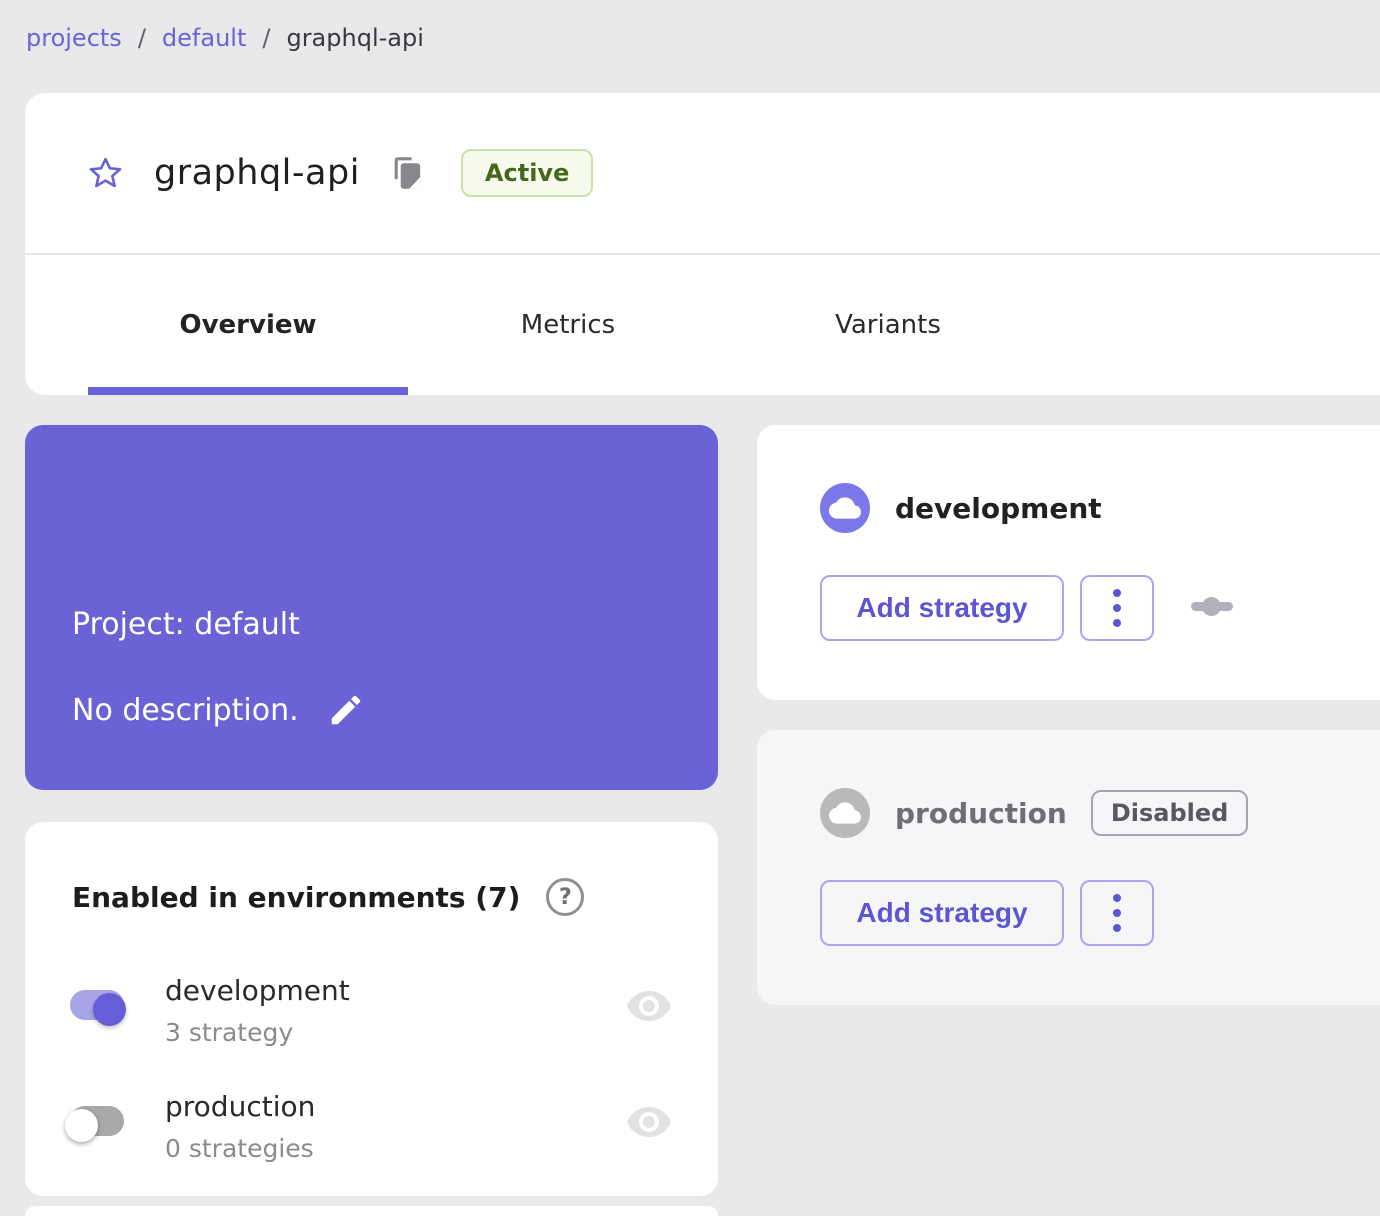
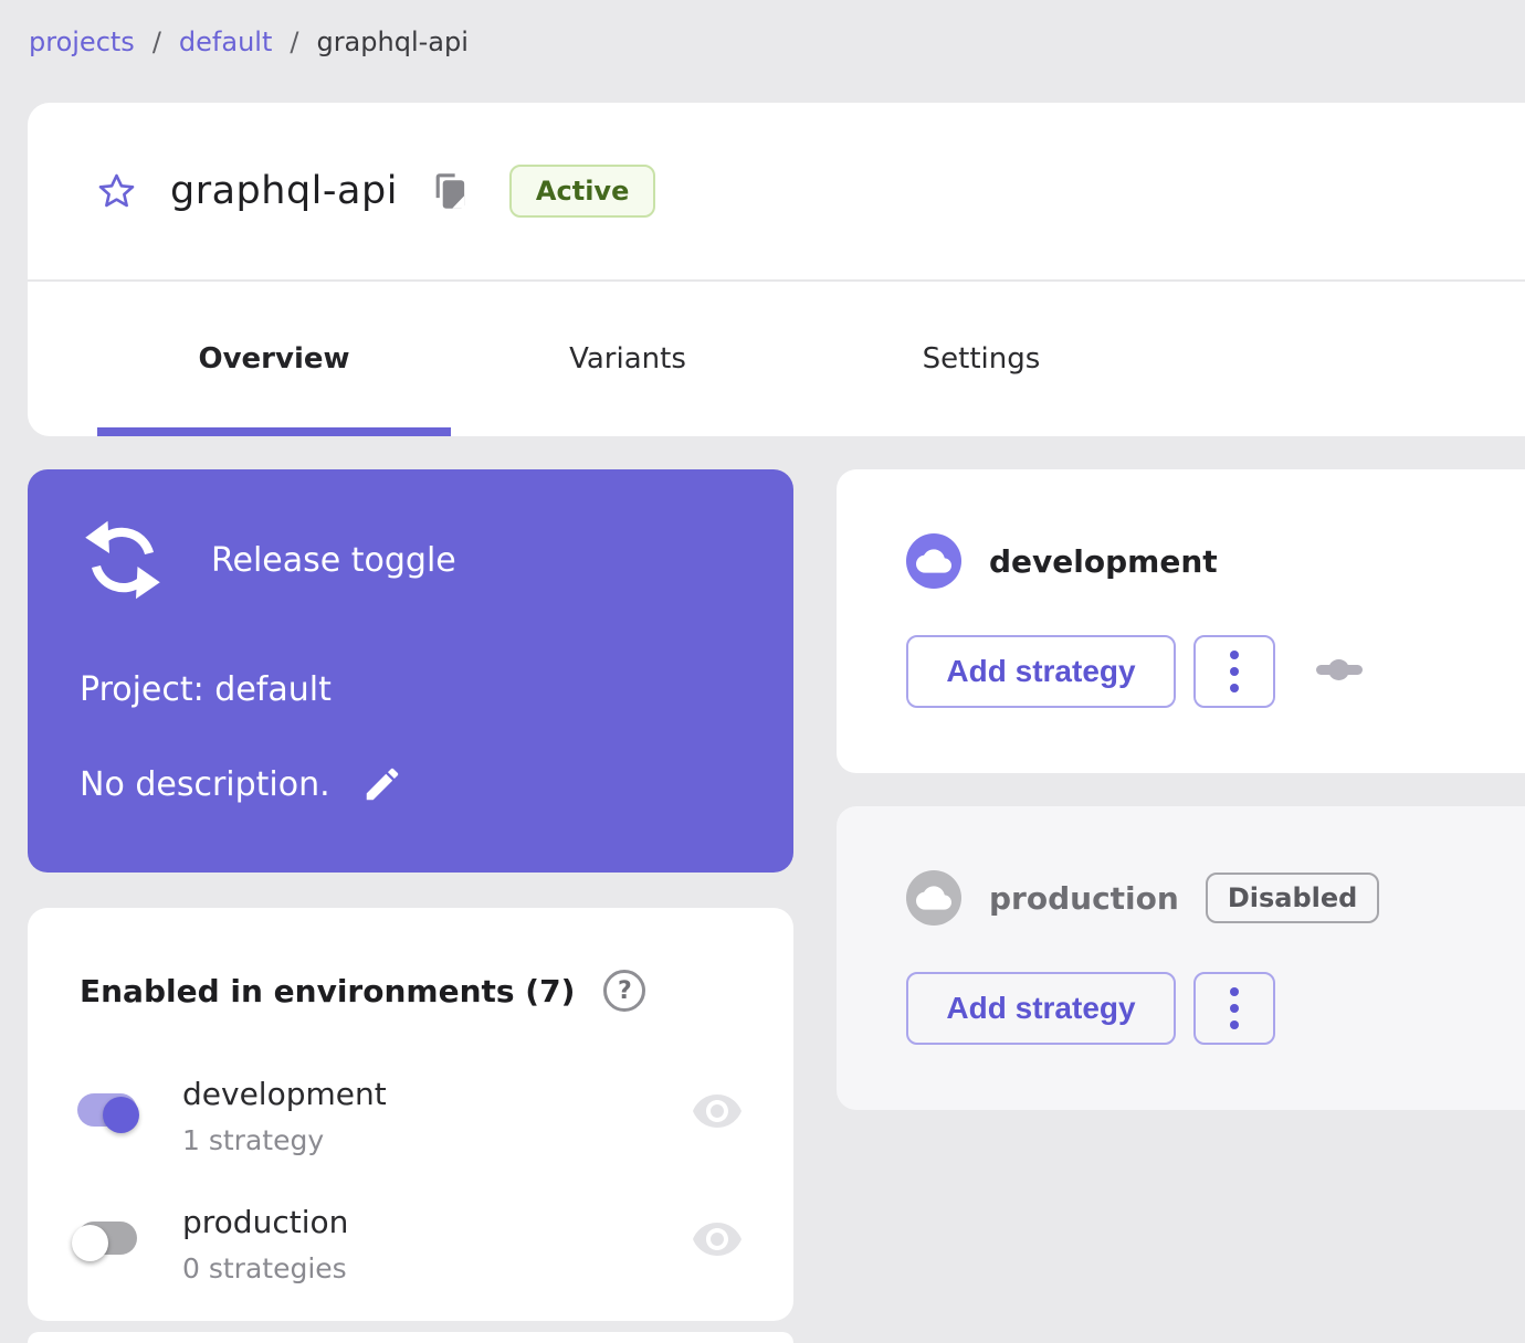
  projects
  /
  default
  /
  graphql-api
  graphql-api
  Active
  Overview
- Metrics
  Variants
+ Settings
+ Release toggle
  Project: default
  No description.
  development
  Add strategy
  production
  Disabled
  Add strategy
  Enabled in environments (7)
  ?
  development
- 3 strategy
+ 1 strategy
  production
  0 strategies
